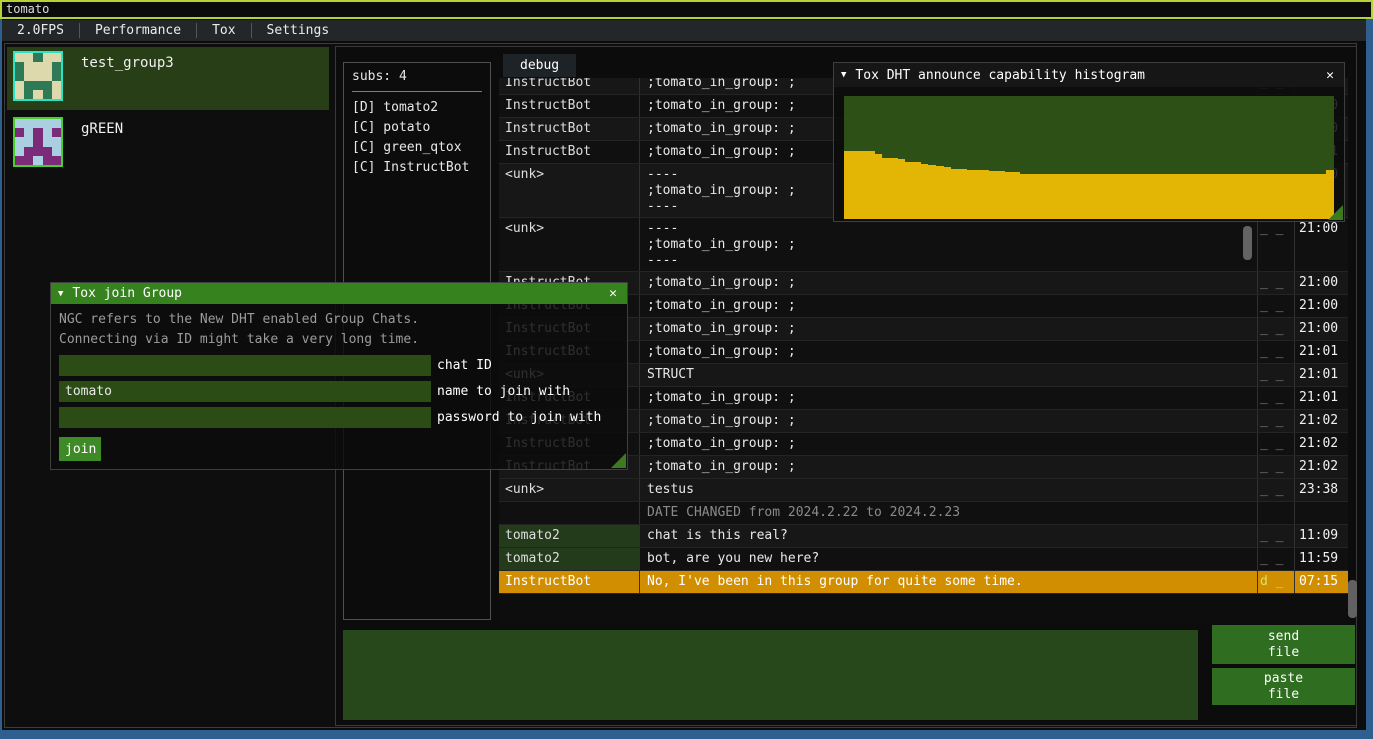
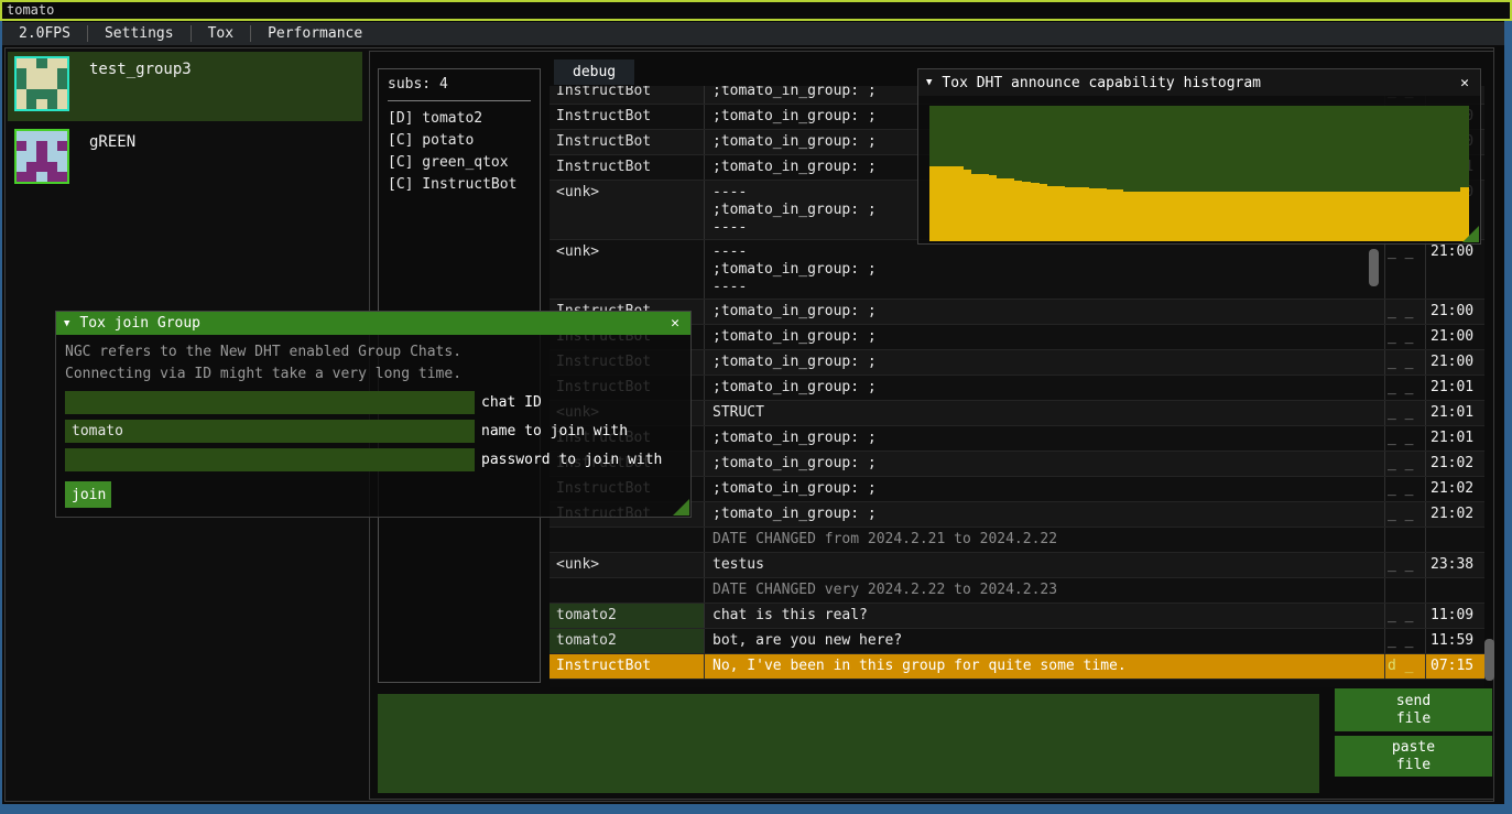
  tomato
  2.0FPS
- Performance
+ Settings
  Tox
- Settings
+ Performance
  test_group3
  gREEN
  subs: 4
  [D] tomato2
  [C] potato
  [C] green_qtox
  [C] InstructBot
  debug
  InstructBot
  ;tomato_in_group: ;
  InstructBot
  ;tomato_in_group: ;
  InstructBot
  ;tomato_in_group: ;
  InstructBot
  ;tomato_in_group: ;
  <unk>
  ----
  ;tomato_in_group: ;
  ----
  <unk>
  ----
  ;tomato_in_group: ;
  ----
  _ _
  21:00
  ;tomato_in_group: ;
  _ _
  21:00
  InstructBot
  ;tomato_in_group: ;
  _ _
  21:00
  InstructBot
  ;tomato_in_group: ;
  _ _
  21:00
  InstructBot
  ;tomato_in_group: ;
  _ _
  21:01
  <unk>
  STRUCT
  _ _
  21:01
  InstructBot
  ;tomato_in_group: ;
  _ _
  21:01
  InstructBot
  ;tomato_in_group: ;
  _ _
  21:02
  InstructBot
  ;tomato_in_group: ;
  _ _
  21:02
  InstructBot
  ;tomato_in_group: ;
  _ _
  21:02
+ DATE CHANGED from 2024.2.21 to 2024.2.22
  <unk>
  testus
  _ _
  23:38
- DATE CHANGED from 2024.2.22 to 2024.2.23
+ DATE CHANGED very 2024.2.22 to 2024.2.23
  tomato2
  chat is this real?
  _ _
  11:09
  tomato2
  bot, are you new here?
  _ _
  11:59
  InstructBot
  No, I've been in this group for quite some time.
  d _
  07:15
  send
  file
  paste
  file
  ▼
  Tox join Group
  ✕
  NGC refers to the New DHT enabled Group Chats.
  Connecting via ID might take a very long time.
  chat ID
  tomato
  name to join with
  password to join with
  join
  ▼
  Tox DHT announce capability histogram
  ✕
